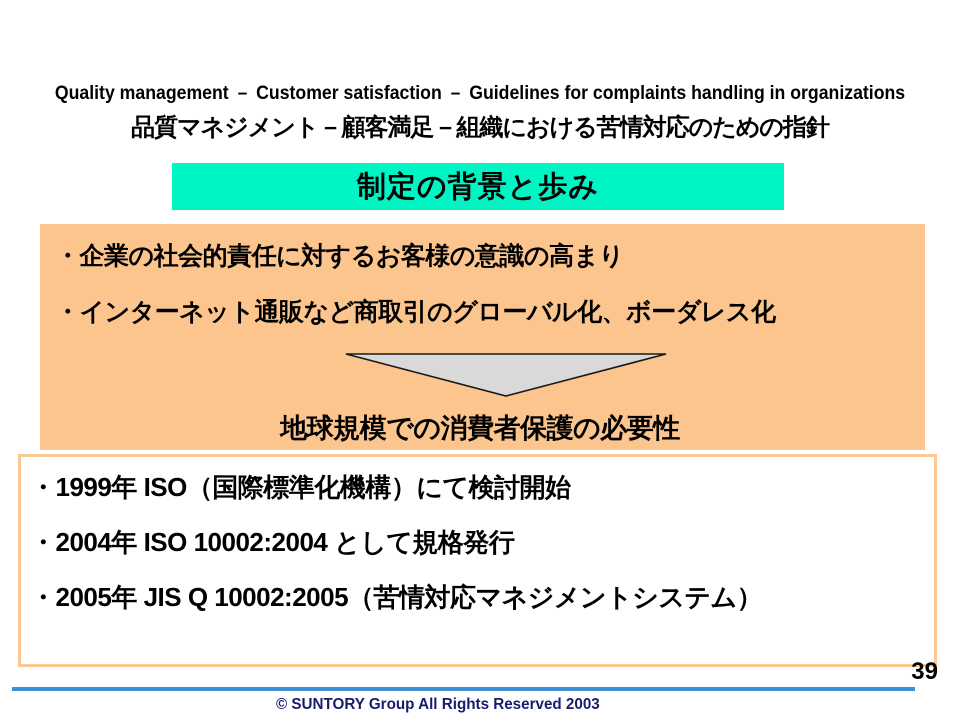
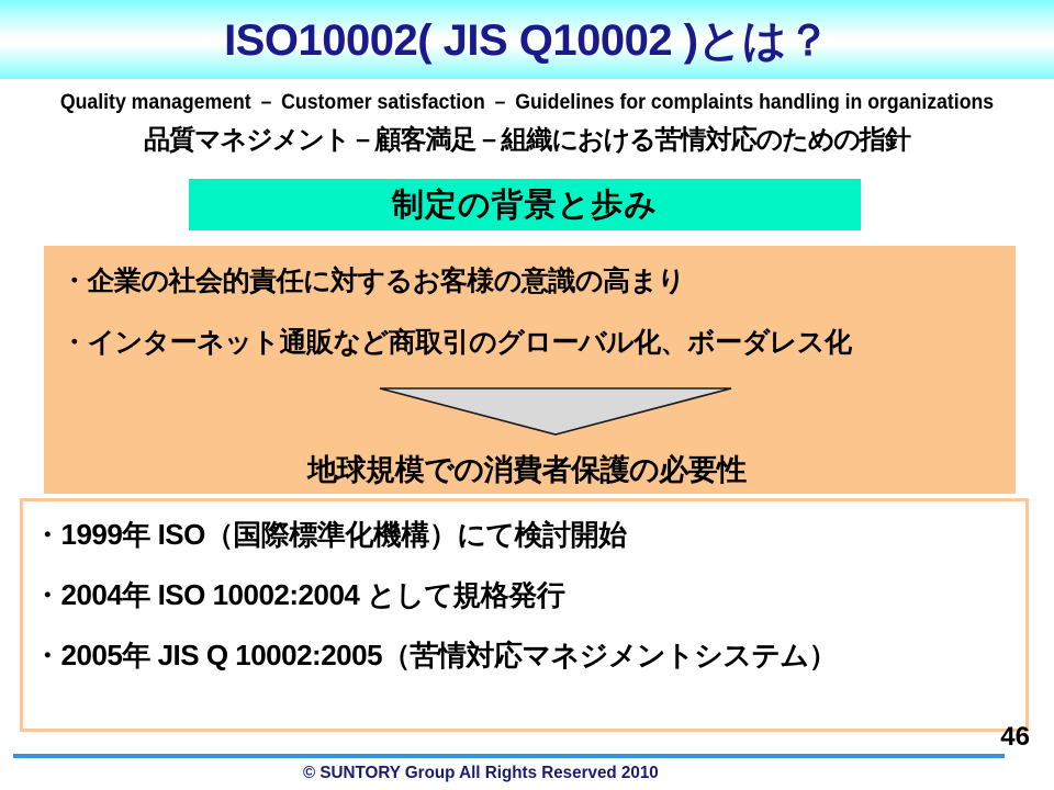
+ ISO10002( JIS Q10002 )とは？
  Quality management － Customer satisfaction － Guidelines for complaints handling in organizations
  品質マネジメント－顧客満足－組織における苦情対応のための指針
  制定の背景と歩み
  ・企業の社会的責任に対するお客様の意識の高まり
  ・インターネット通販など商取引のグローバル化、ボーダレス化
  地球規模での消費者保護の必要性
  ・1999年 ISO（国際標準化機構）にて検討開始
  ・2004年 ISO 10002:2004 として規格発行
  ・2005年 JIS Q 10002:2005（苦情対応マネジメントシステム）
- 39
+ 46
- © SUNTORY Group All Rights Reserved 2003
+ © SUNTORY Group All Rights Reserved 2010
